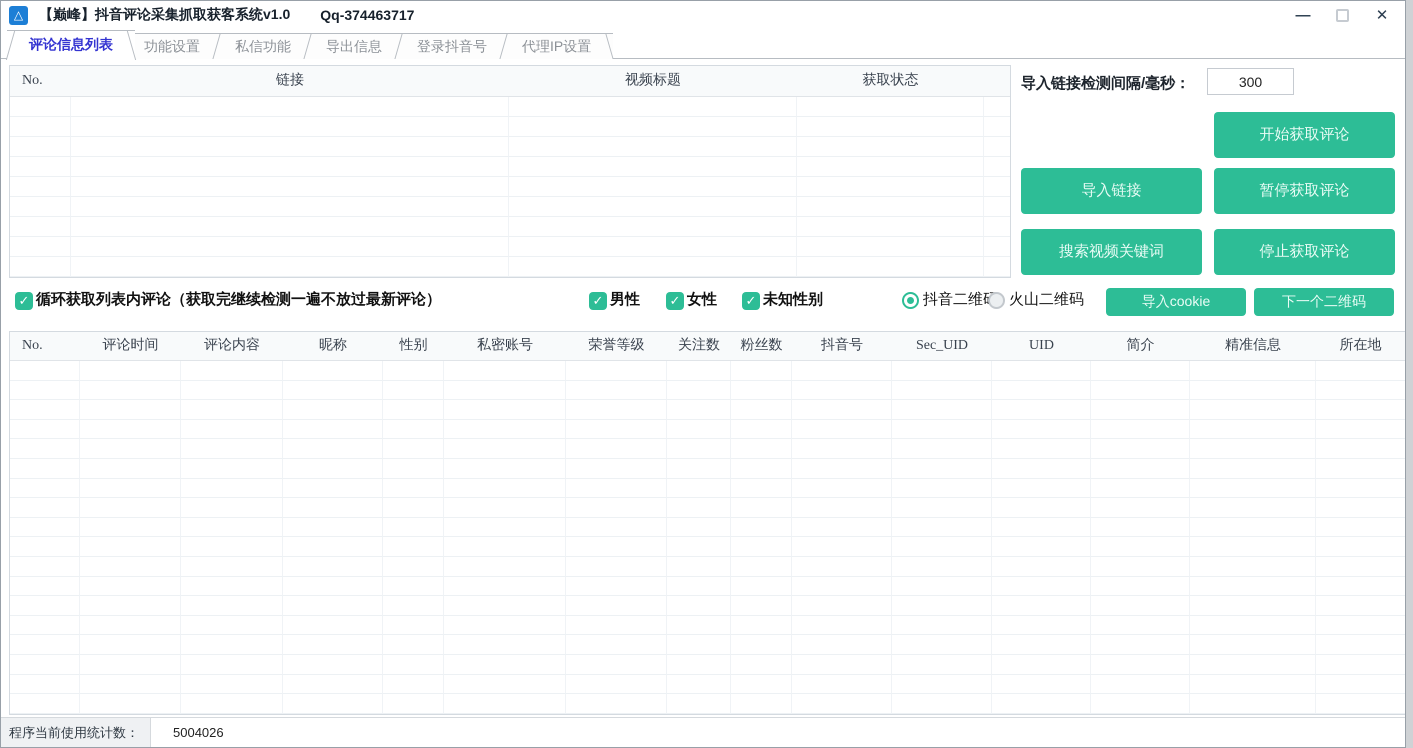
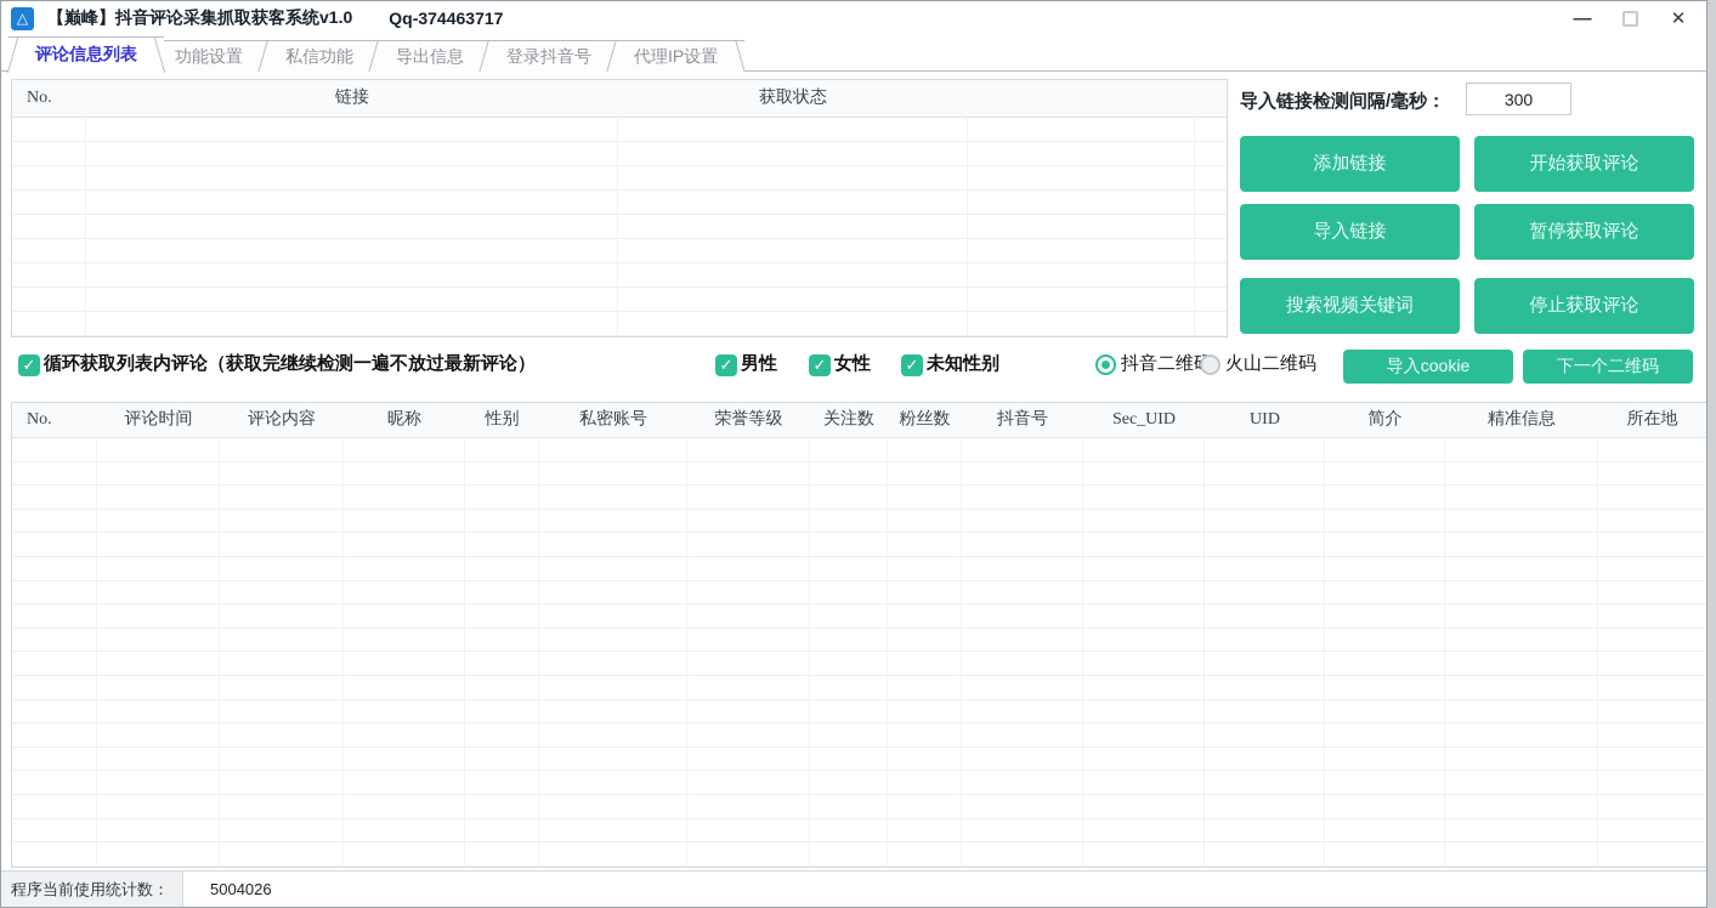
  △
  【巅峰】抖音评论采集抓取获客系统v1.0
  Qq-374463717
  —
  ✕
  评论信息列表
  功能设置
  私信功能
  导出信息
  登录抖音号
  代理IP设置
  No.
  链接
- 视频标题
  获取状态
  导入链接检测间隔/毫秒：
  300
+ 添加链接
  开始获取评论
  导入链接
  暂停获取评论
  搜索视频关键词
  停止获取评论
  ✓
  循环获取列表内评论（获取完继续检测一遍不放过最新评论）
  ✓
  男性
  ✓
  女性
  ✓
  未知性别
  抖音二维
  火山二维码
  导入cookie
  下一个二维码
  No.
  评论时间
  评论内容
  昵称
  性别
  私密账号
  荣誉等级
  关注数
  粉丝数
  抖音号
  Sec_UID
  UID
  简介
  精准信息
  所在地
  程序当前使用统计数：
  5004026
